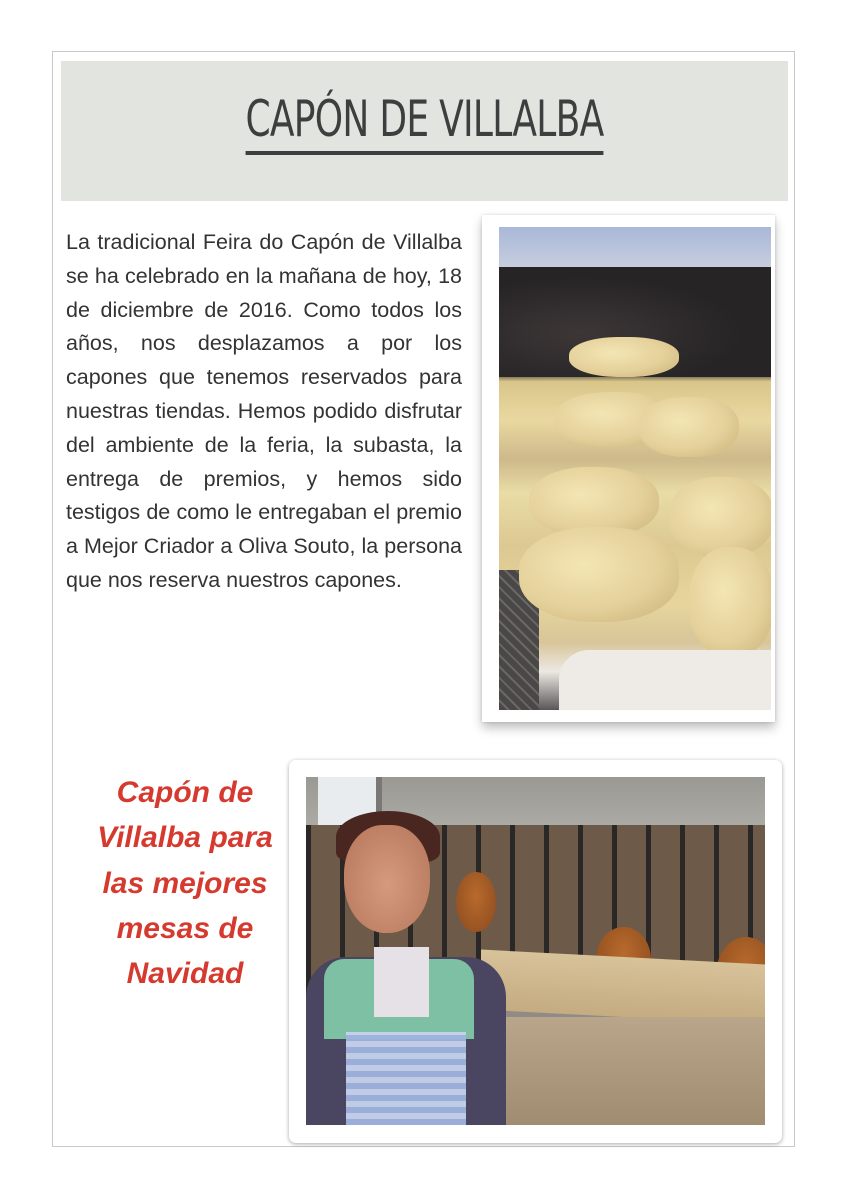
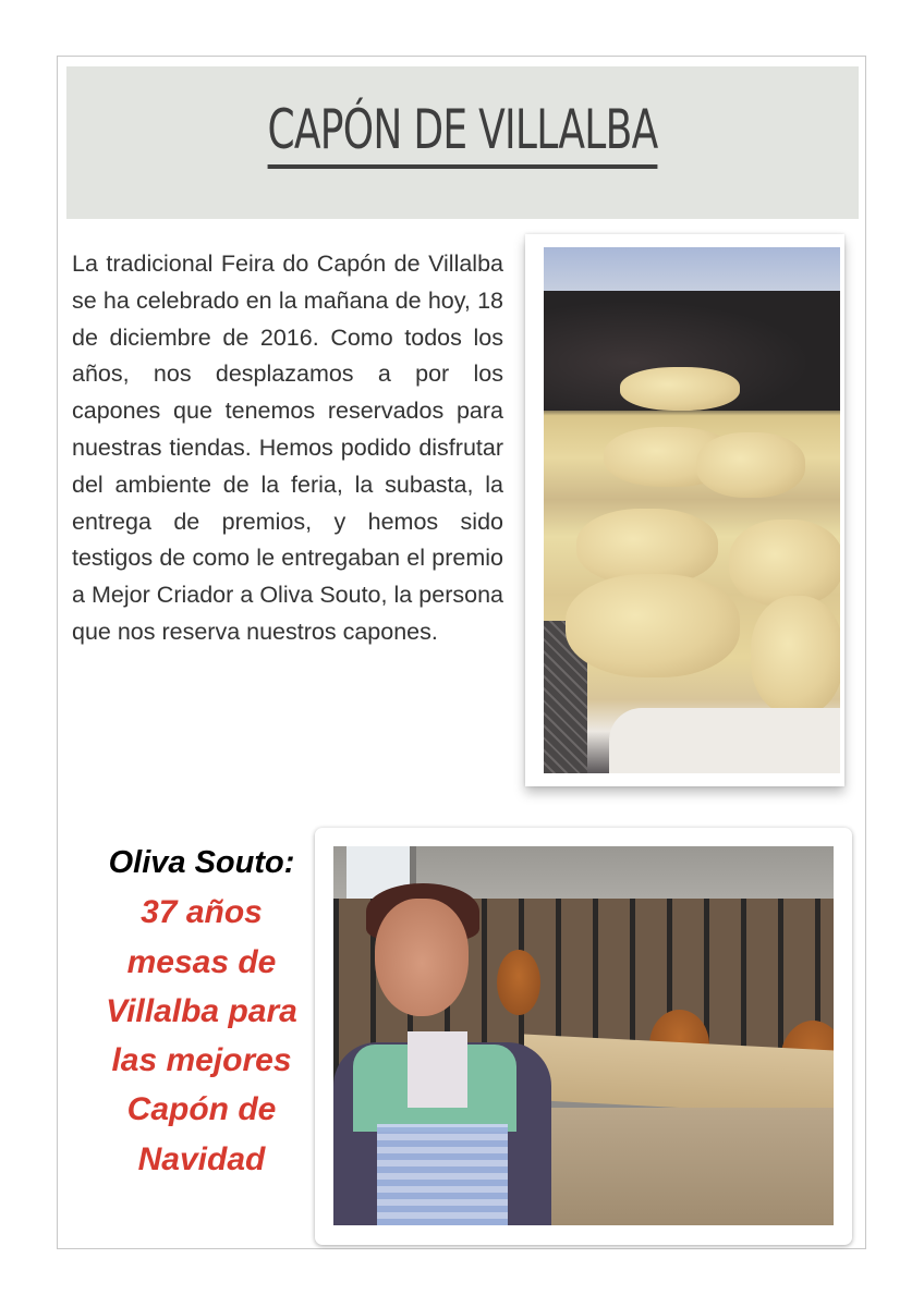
  CAPÓN DE VILLALBA
  La tradicional Feira do Capón de Villalba se ha celebrado en la mañana de hoy, 18 de diciembre de 2016. Como todos los años, nos desplazamos a por los capones que tenemos reservados para nuestras tiendas. Hemos podido disfrutar del ambiente de la feria, la subasta, la entrega de premios, y hemos sido testigos de como le entregaban el premio a Mejor Criador a Oliva Souto, la persona que nos reserva nuestros capones.
+ Oliva Souto:
+ 37 años
- Capón de
+ mesas de
  Villalba para
  las mejores
- mesas de
+ Capón de
  Navidad
